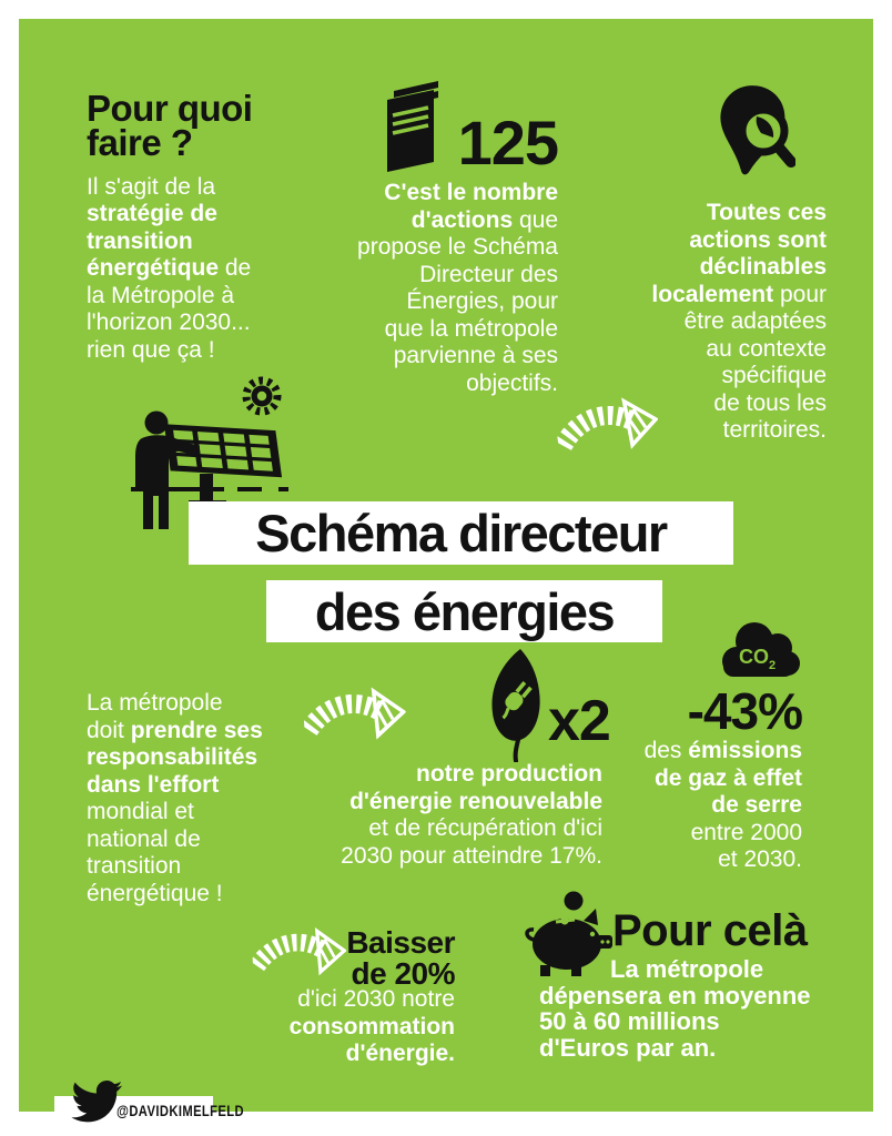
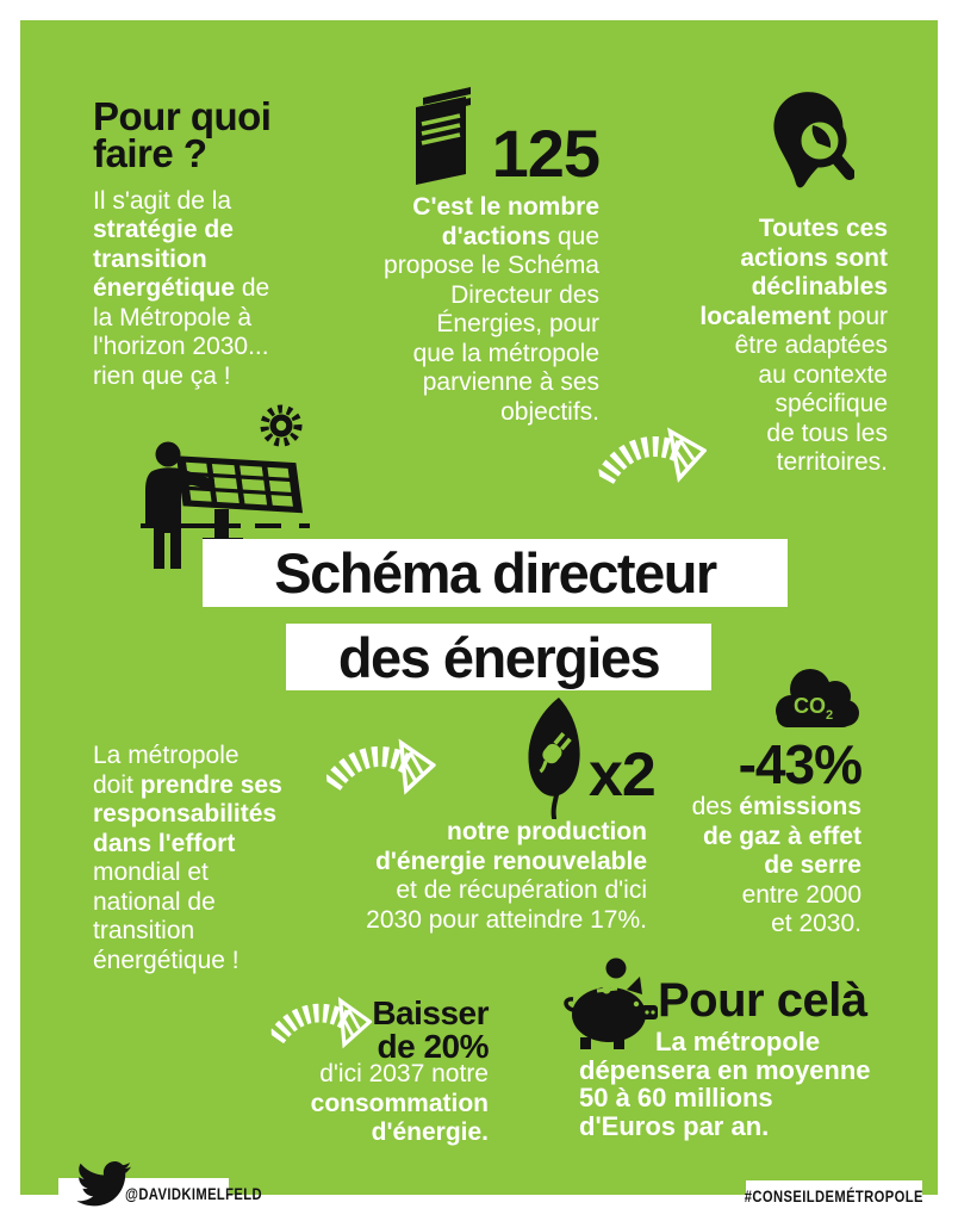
  Pour quoi
  faire ?
  Il s'agit de la
  stratégie de
  transition
  énergétique de
  la Métropole à
  l'horizon 2030...
  rien que ça !
  125
  C'est le nombre
  d'actions que
  propose le Schéma
  Directeur des
  Énergies, pour
  que la métropole
  parvienne à ses
  objectifs.
  Toutes ces
  actions sont
  déclinables
  localement pour
  être adaptées
  au contexte
  spécifique
  de tous les
  territoires.
  Schéma directeur
  des énergies
  La métropole
  doit prendre ses
  responsabilités
  dans l'effort
  mondial et
  national de
  transition
  énergétique !
  x2
  notre production
  d'énergie renouvelable
  et de récupération d'ici
  2030 pour atteindre 17%.
  CO2
  -43%
  des émissions
  de gaz à effet
  de serre
  entre 2000
  et 2030.
  Baisser
  de 20%
- d'ici 2030 notre
+ d'ici 2037 notre
  consommation
  d'énergie.
  Pour celà
  La métropole
  dépensera en moyenne
  50 à 60 millions
  d'Euros par an.
  @DAVIDKIMELFELD
+ #CONSEILDEMÉTROPOLE
